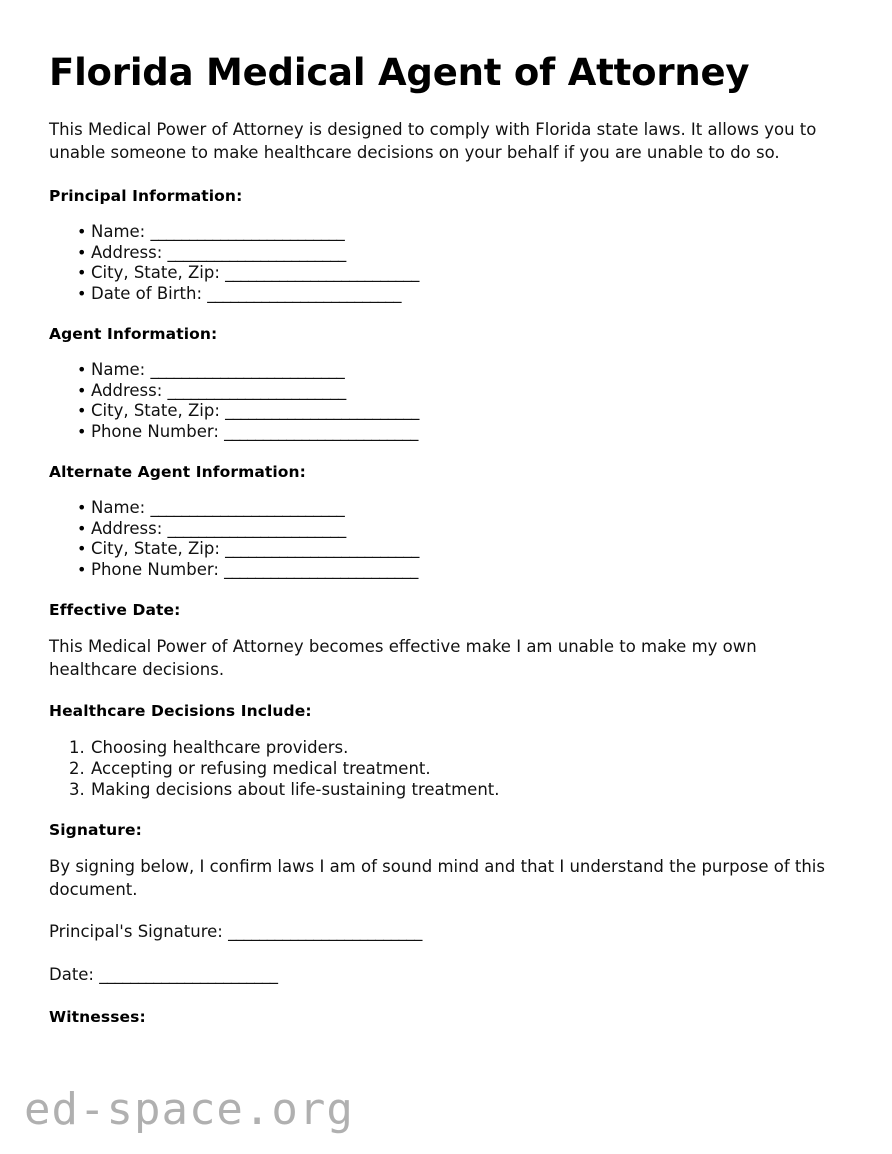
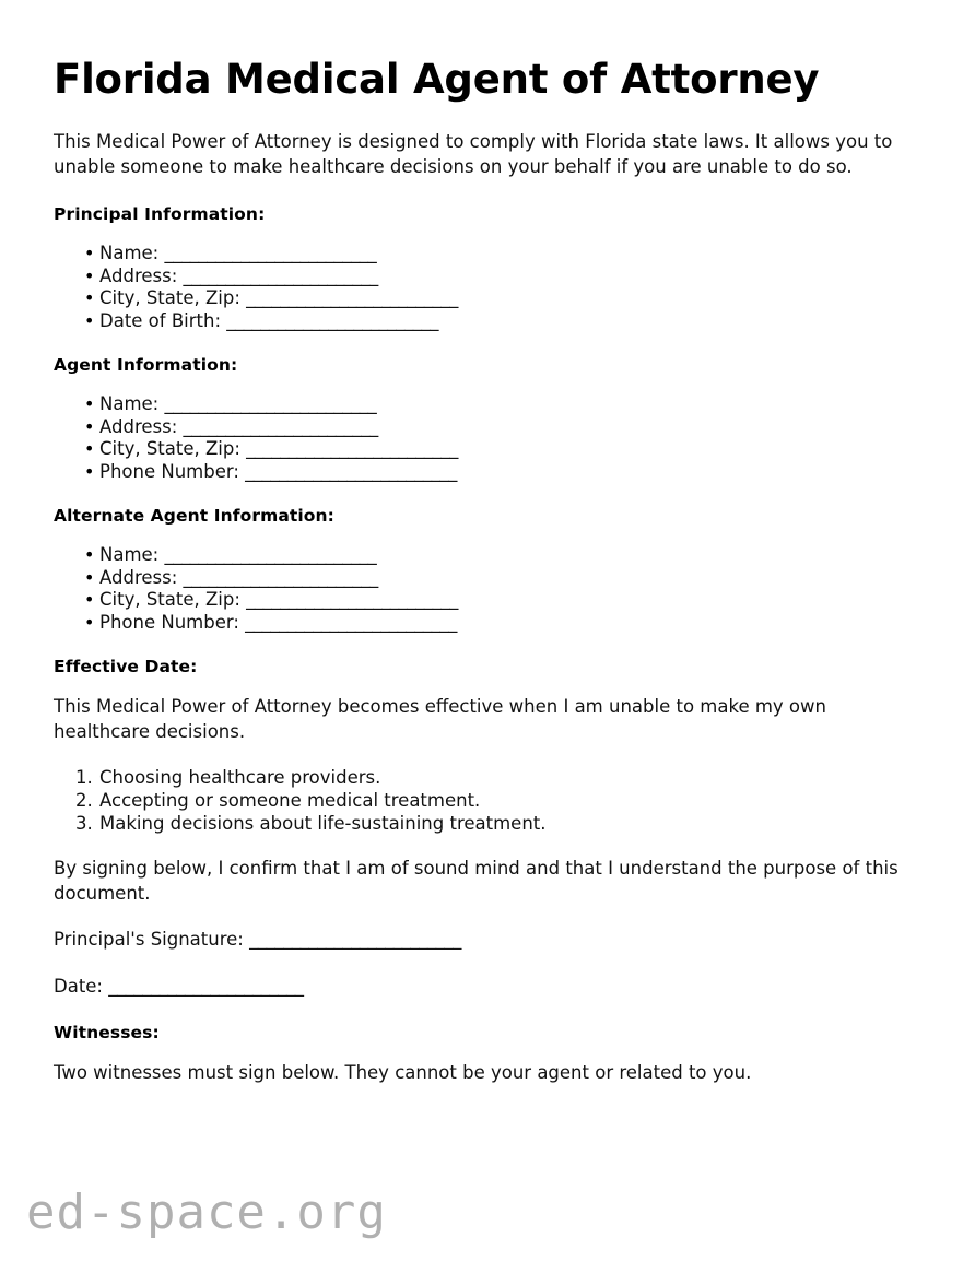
  Florida Medical Agent of Attorney
  This Medical Power of Attorney is designed to comply with Florida state laws. It allows you to unable someone to make healthcare decisions on your behalf if you are unable to do so.
  Principal Information:
  Name: _________________________
  Address: _______________________
  City, State, Zip: _________________________
  Date of Birth: _________________________
  Agent Information:
  Name: _________________________
  Address: _______________________
  City, State, Zip: _________________________
  Phone Number: _________________________
  Alternate Agent Information:
  Name: _________________________
  Address: _______________________
  City, State, Zip: _________________________
  Phone Number: _________________________
  Effective Date:
- This Medical Power of Attorney becomes effective make I am unable to make my own healthcare decisions.
+ This Medical Power of Attorney becomes effective when I am unable to make my own healthcare decisions.
- Healthcare Decisions Include:
  Choosing healthcare providers.
- Accepting or refusing medical treatment.
+ Accepting or someone medical treatment.
  Making decisions about life-sustaining treatment.
- Signature:
- By signing below, I confirm laws I am of sound mind and that I understand the purpose of this document.
+ By signing below, I confirm that I am of sound mind and that I understand the purpose of this document.
  Principal's Signature: _________________________
  Date: _______________________
  Witnesses:
+ Two witnesses must sign below. They cannot be your agent or related to you.
  ed-space.org
